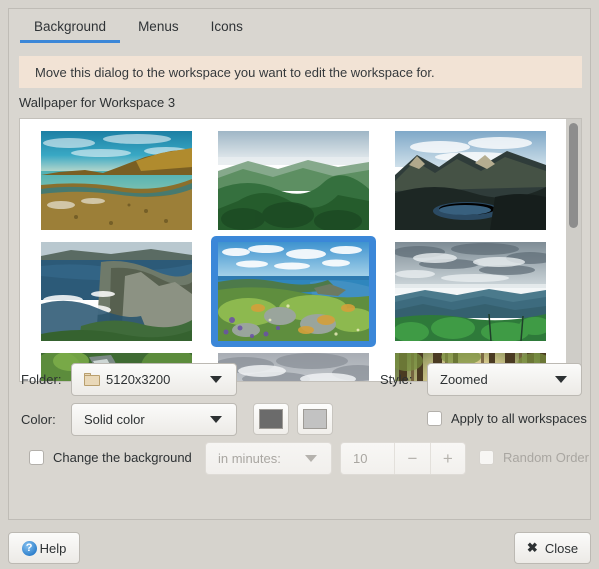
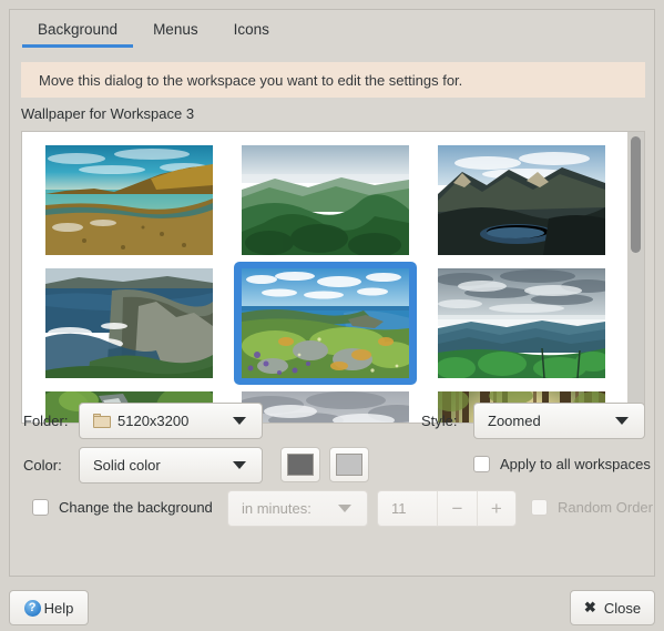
  Background
  Menus
  Icons
- Move this dialog to the workspace you want to edit the workspace for.
+ Move this dialog to the workspace you want to edit the settings for.
  Wallpaper for Workspace 3
  Folder:
  5120x3200
  Style:
  Zoomed
  Color:
  Solid color
  Apply to all workspaces
  Change the background
  in minutes:
- 10
+ 11
  −
  +
  Random Order
  ?
  Help
  ✖
  Close
